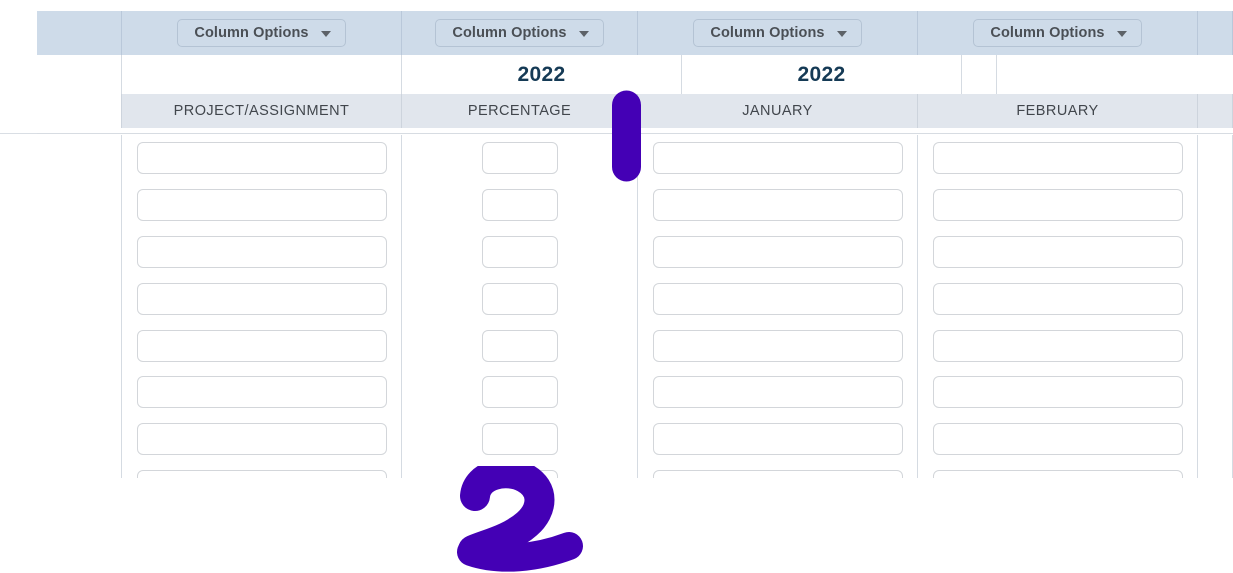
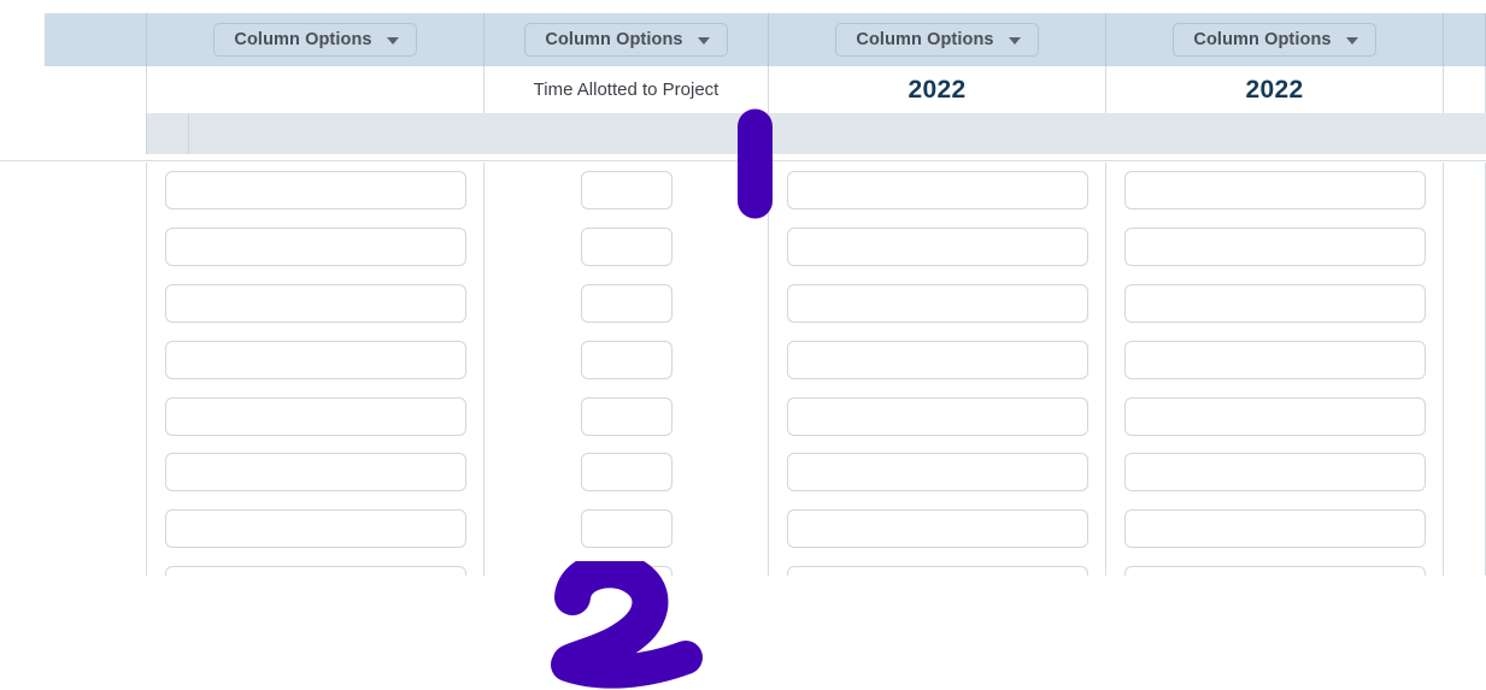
  Column Options
  Column Options
  Column Options
  Column Options
+ Time Allotted to Project
  2022
  2022
- PROJECT/ASSIGNMENT
- PERCENTAGE
- JANUARY
- FEBRUARY
